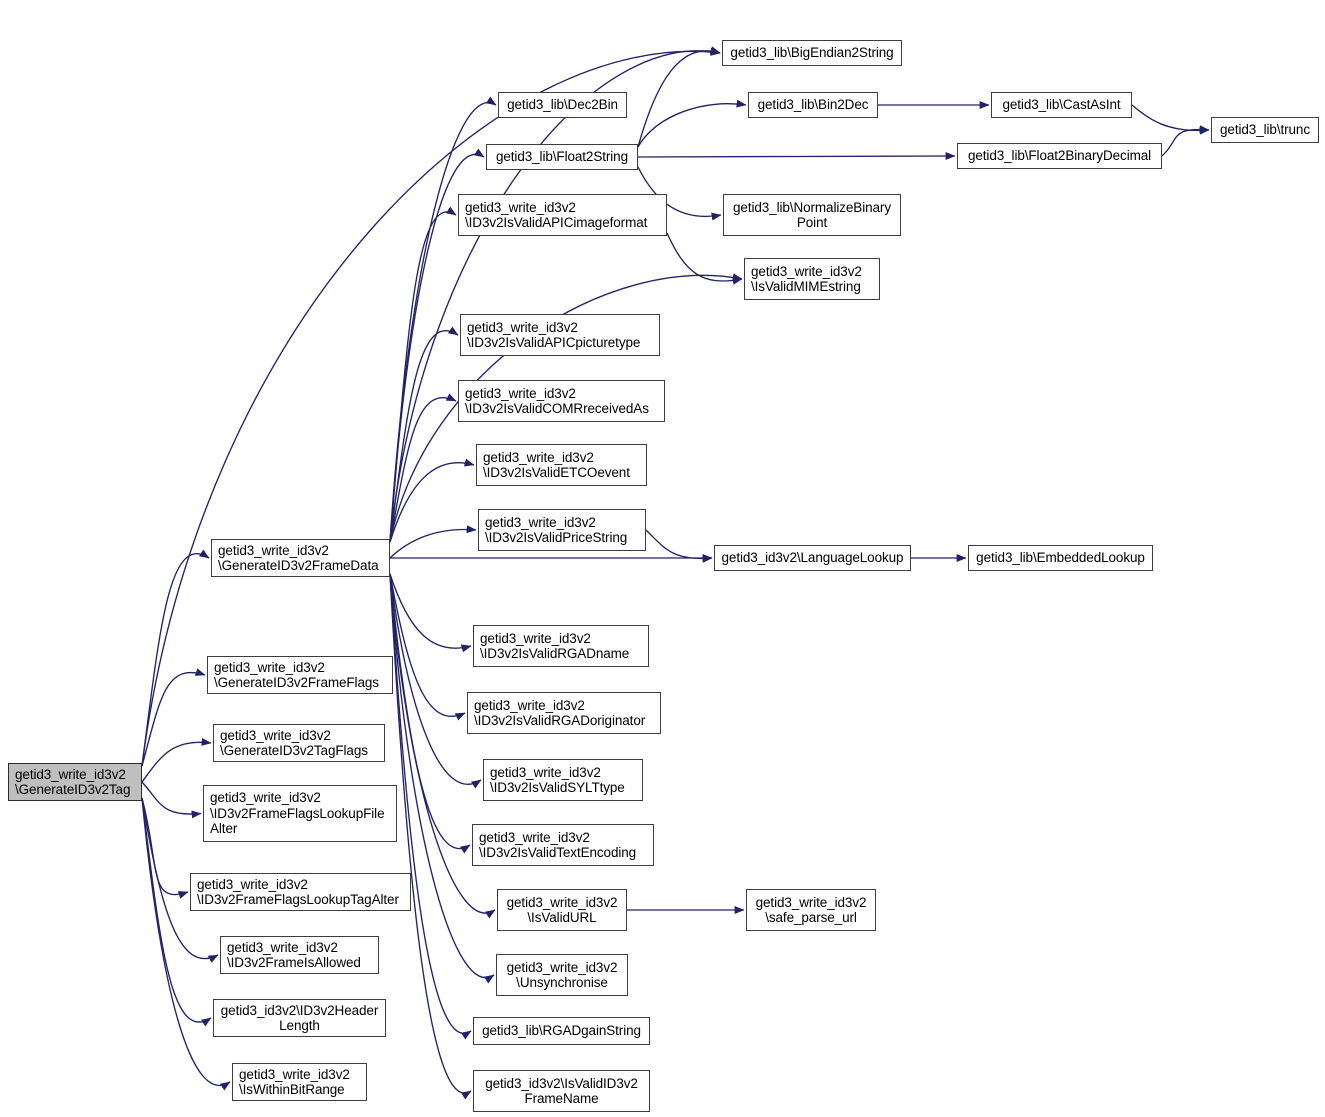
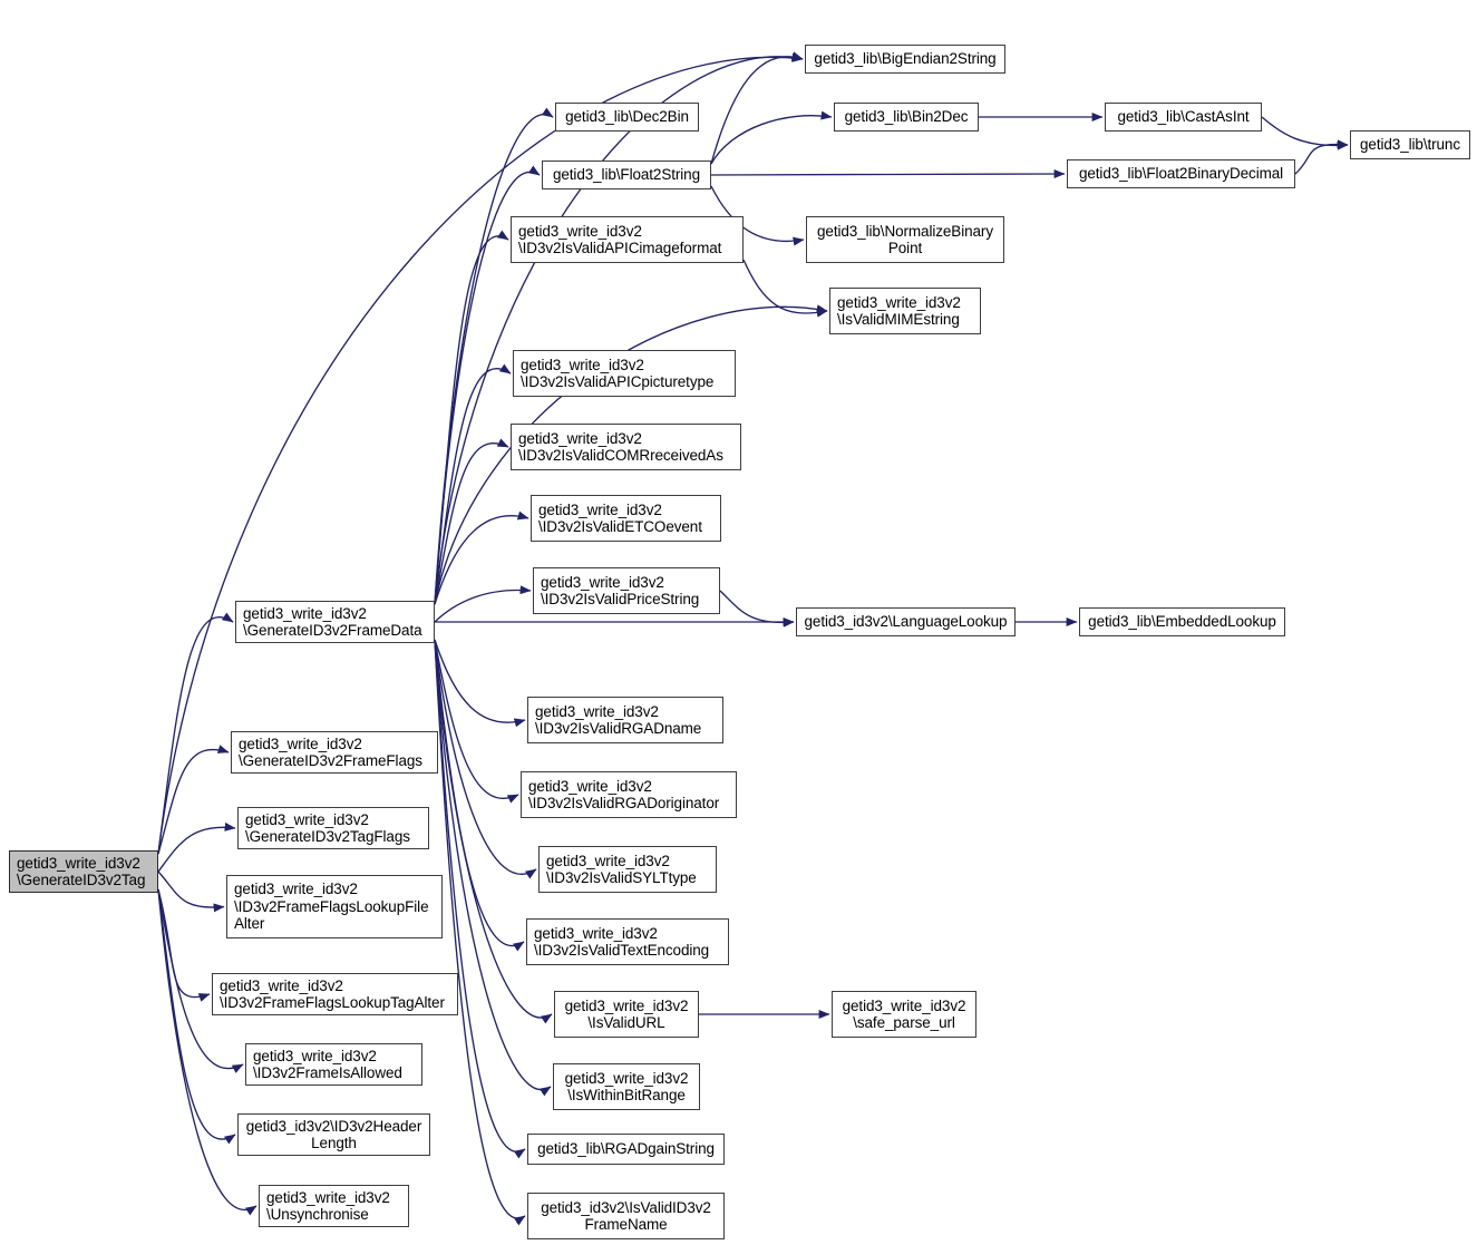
  getid3_write_id3v2
  \GenerateID3v2Tag
  getid3_write_id3v2
  \GenerateID3v2FrameData
  getid3_write_id3v2
  \GenerateID3v2FrameFlags
  getid3_write_id3v2
  \GenerateID3v2TagFlags
  getid3_write_id3v2
  \ID3v2FrameFlagsLookupFile
  Alter
  getid3_write_id3v2
  \ID3v2FrameFlagsLookupTagAlter
  getid3_write_id3v2
  \ID3v2FrameIsAllowed
  getid3_id3v2\ID3v2Header
  Length
  getid3_write_id3v2
- \IsWithinBitRange
+ \Unsynchronise
  getid3_lib\Dec2Bin
  getid3_lib\Float2String
  getid3_write_id3v2
  \ID3v2IsValidAPICimageformat
  getid3_write_id3v2
  \ID3v2IsValidAPICpicturetype
  getid3_write_id3v2
  \ID3v2IsValidCOMRreceivedAs
  getid3_write_id3v2
  \ID3v2IsValidETCOevent
  getid3_write_id3v2
  \ID3v2IsValidPriceString
  getid3_write_id3v2
  \ID3v2IsValidRGADname
  getid3_write_id3v2
  \ID3v2IsValidRGADoriginator
  getid3_write_id3v2
  \ID3v2IsValidSYLTtype
  getid3_write_id3v2
  \ID3v2IsValidTextEncoding
  getid3_write_id3v2
  \IsValidURL
  getid3_write_id3v2
- \Unsynchronise
+ \IsWithinBitRange
  getid3_lib\RGADgainString
  getid3_id3v2\IsValidID3v2
  FrameName
  getid3_lib\BigEndian2String
  getid3_lib\Bin2Dec
  getid3_lib\NormalizeBinary
  Point
  getid3_write_id3v2
  \IsValidMIMEstring
  getid3_id3v2\LanguageLookup
  getid3_write_id3v2
  \safe_parse_url
  getid3_lib\CastAsInt
  getid3_lib\Float2BinaryDecimal
  getid3_lib\trunc
  getid3_lib\EmbeddedLookup
